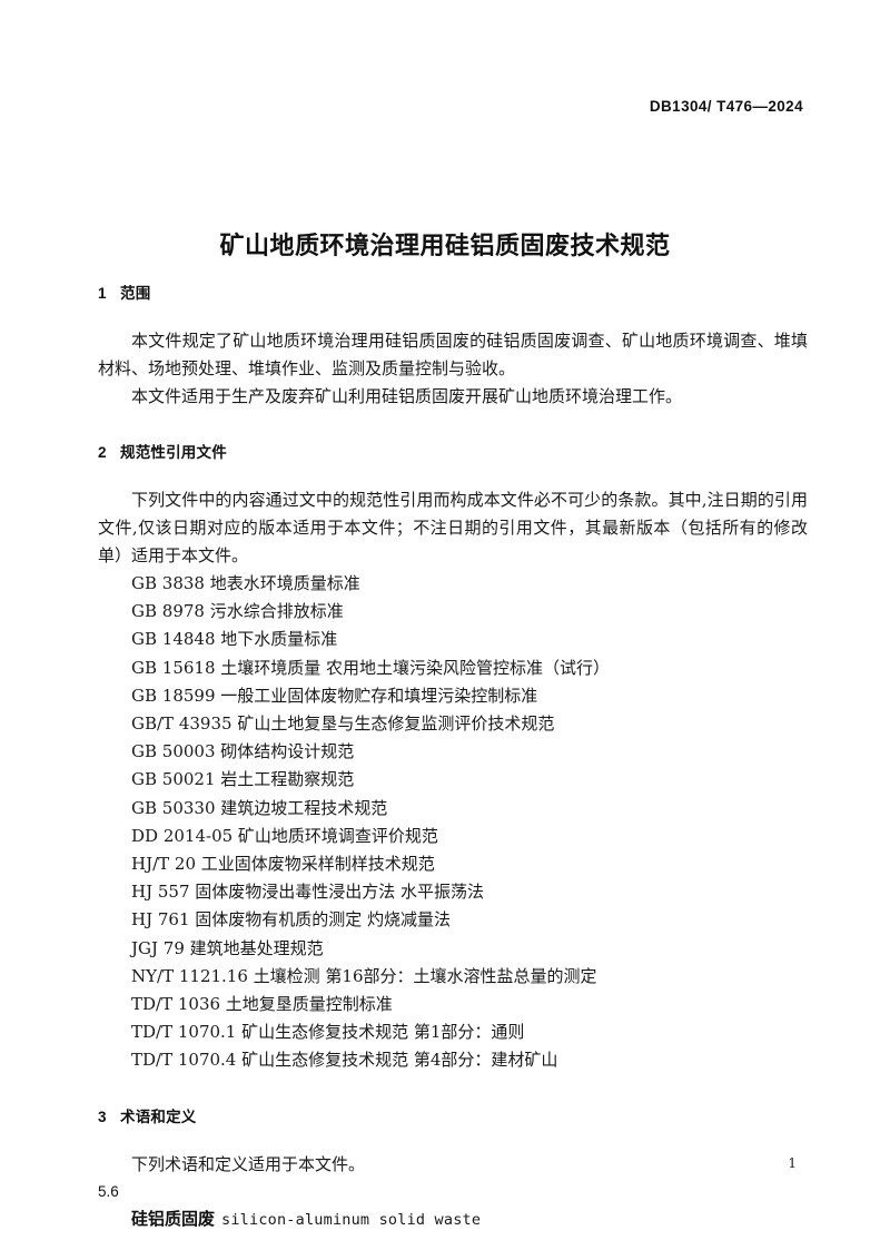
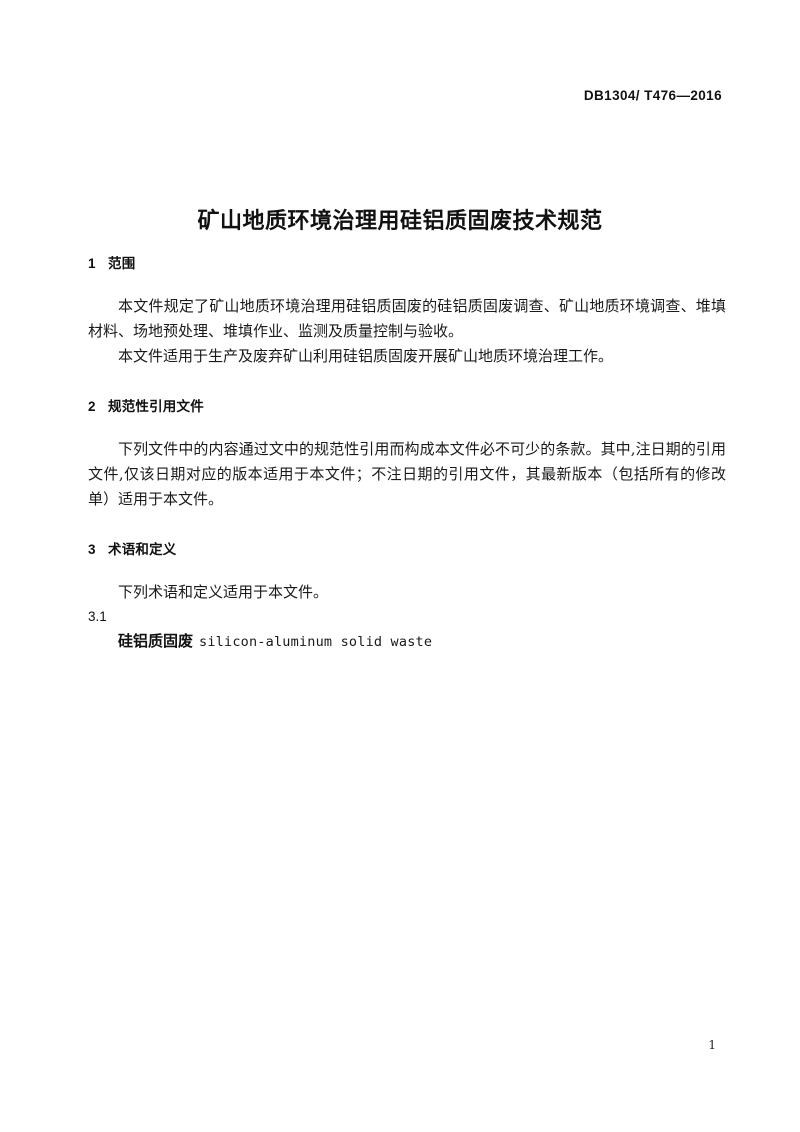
- DB1304/ T476—2024
+ DB1304/ T476—2016
  矿山地质环境治理用硅铝质固废技术规范
  1 范围
  本文件规定了矿山地质环境治理用硅铝质固废的硅铝质固废调查、矿山地质环境调查、堆填材料、场地预处理、堆填作业、监测及质量控制与验收。
  本文件适用于生产及废弃矿山利用硅铝质固废开展矿山地质环境治理工作。
  2 规范性引用文件
  下列文件中的内容通过文中的规范性引用而构成本文件必不可少的条款。其中,注日期的引用文件,仅该日期对应的版本适用于本文件；不注日期的引用文件，其最新版本（包括所有的修改单）适用于本文件。
- GB 3838 地表水环境质量标准
- GB 8978 污水综合排放标准
- GB 14848 地下水质量标准
- GB 15618 土壤环境质量 农用地土壤污染风险管控标准（试行）
- GB 18599 一般工业固体废物贮存和填埋污染控制标准
- GB/T 43935 矿山土地复垦与生态修复监测评价技术规范
- GB 50003 砌体结构设计规范
- GB 50021 岩土工程勘察规范
- GB 50330 建筑边坡工程技术规范
- DD 2014-05 矿山地质环境调查评价规范
- HJ/T 20 工业固体废物采样制样技术规范
- HJ 557 固体废物浸出毒性浸出方法 水平振荡法
- HJ 761 固体废物有机质的测定 灼烧减量法
- JGJ 79 建筑地基处理规范
- NY/T 1121.16 土壤检测 第16部分：土壤水溶性盐总量的测定
- TD/T 1036 土地复垦质量控制标准
- TD/T 1070.1 矿山生态修复技术规范 第1部分：通则
- TD/T 1070.4 矿山生态修复技术规范 第4部分：建材矿山
  3 术语和定义
  下列术语和定义适用于本文件。
- 5.6
+ 3.1
  硅铝质固废 silicon-aluminum solid waste
  1
